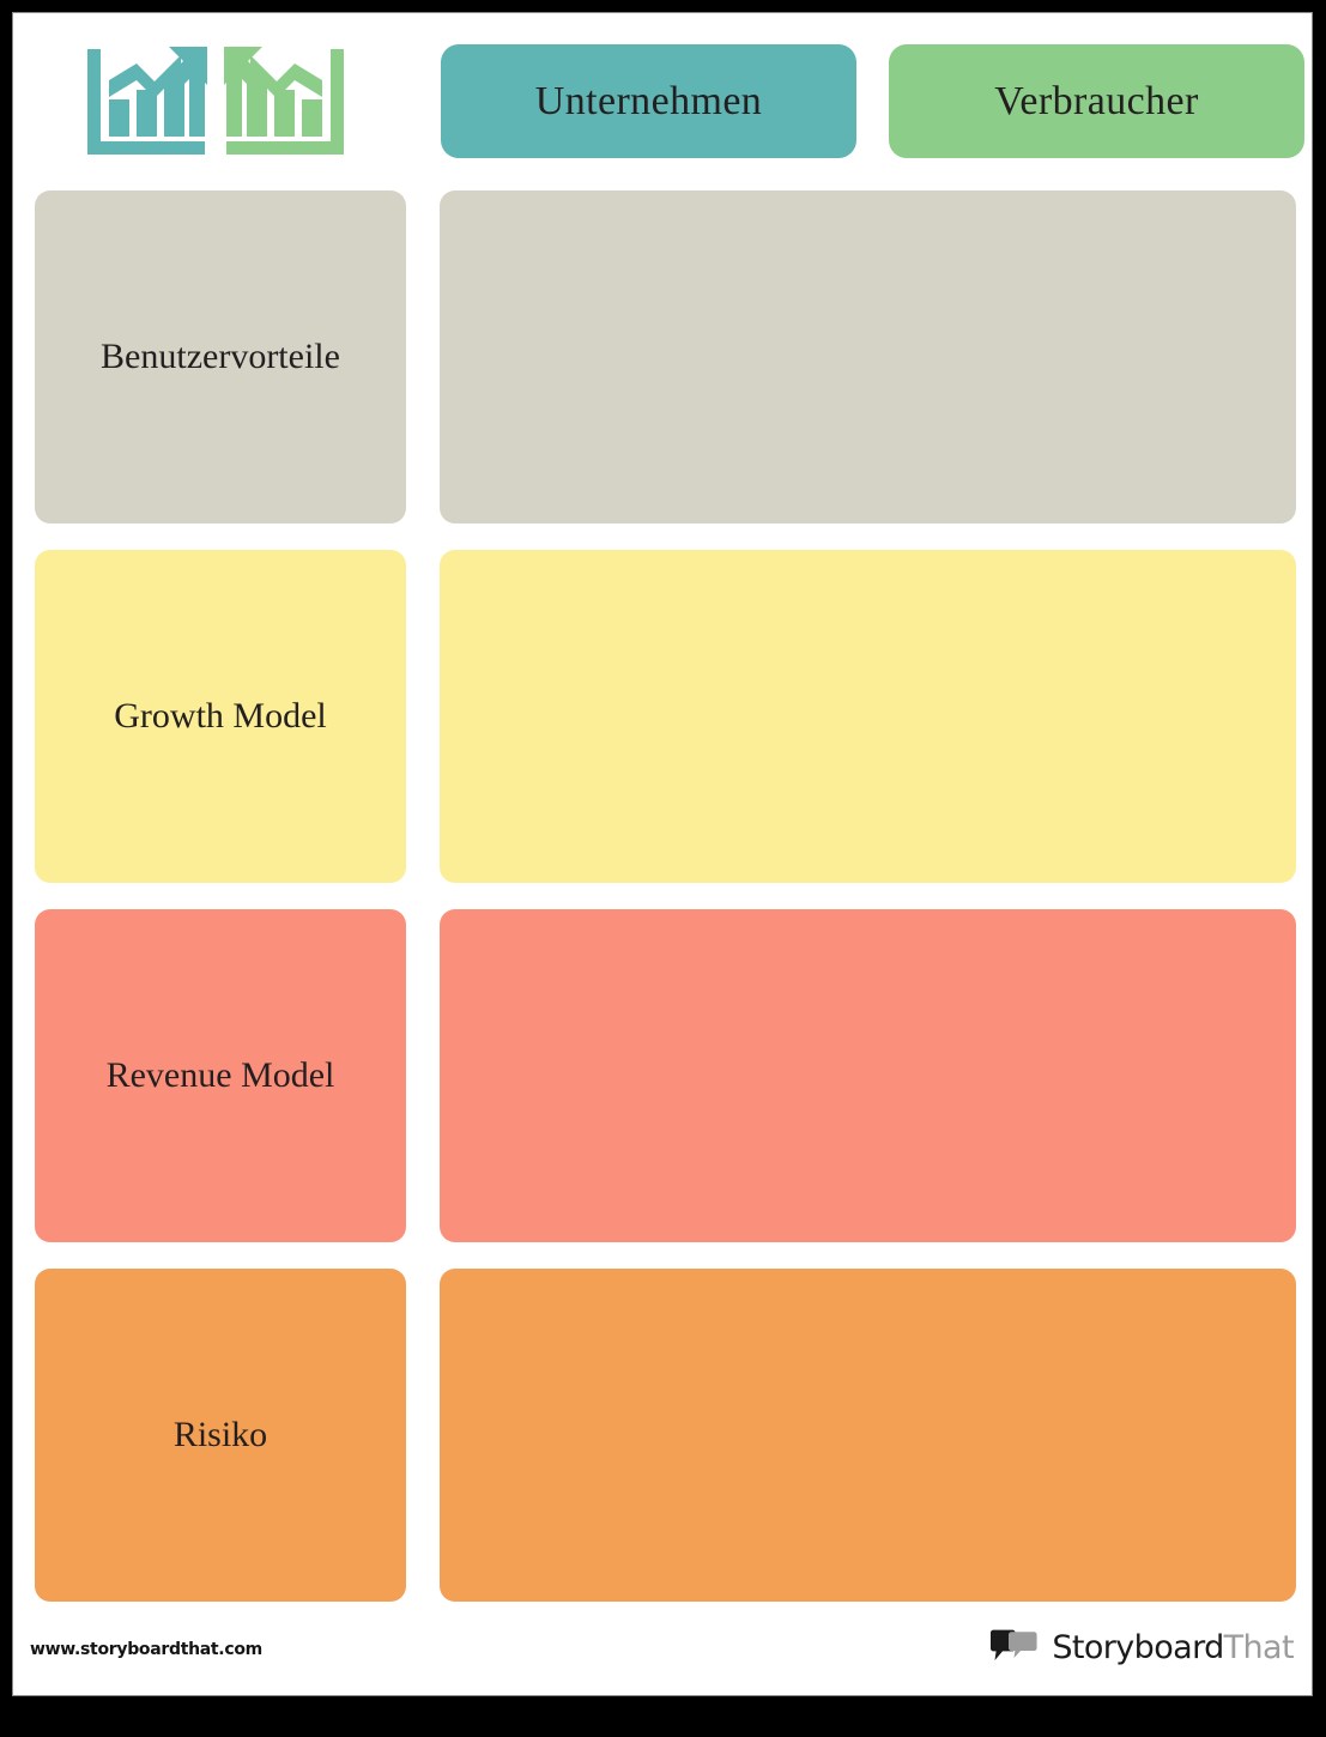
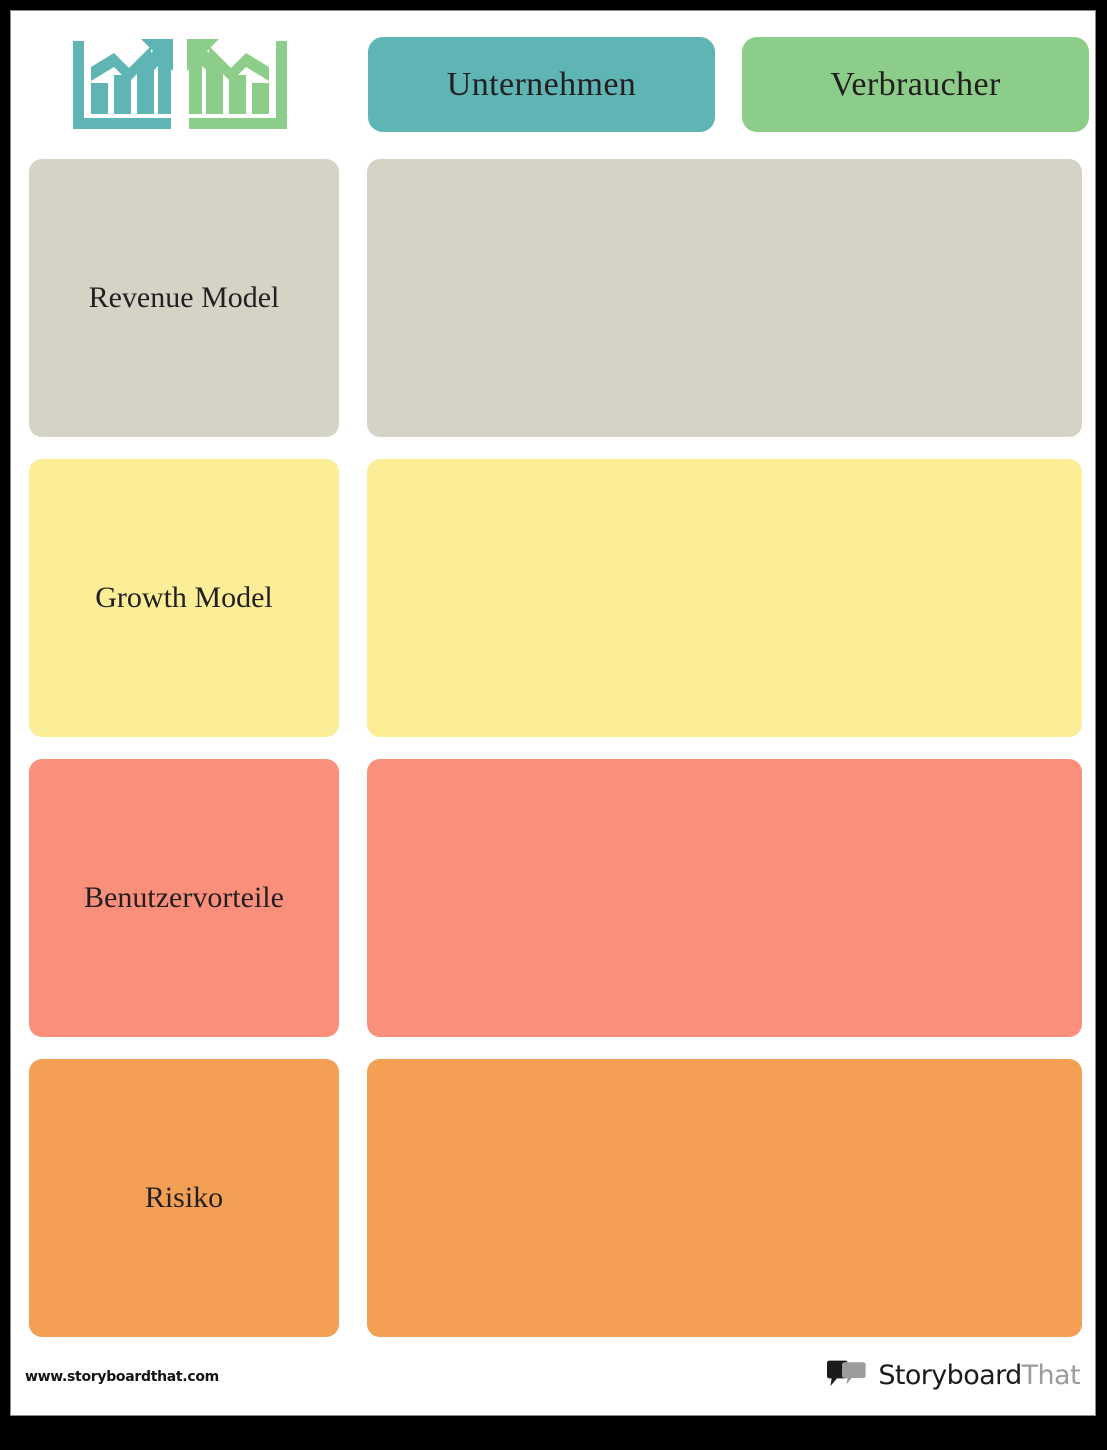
  Unternehmen
  Verbraucher
- Benutzervorteile
+ Revenue Model
  Growth Model
- Revenue Model
+ Benutzervorteile
  Risiko
  www.storyboardthat.com
  StoryboardThat
